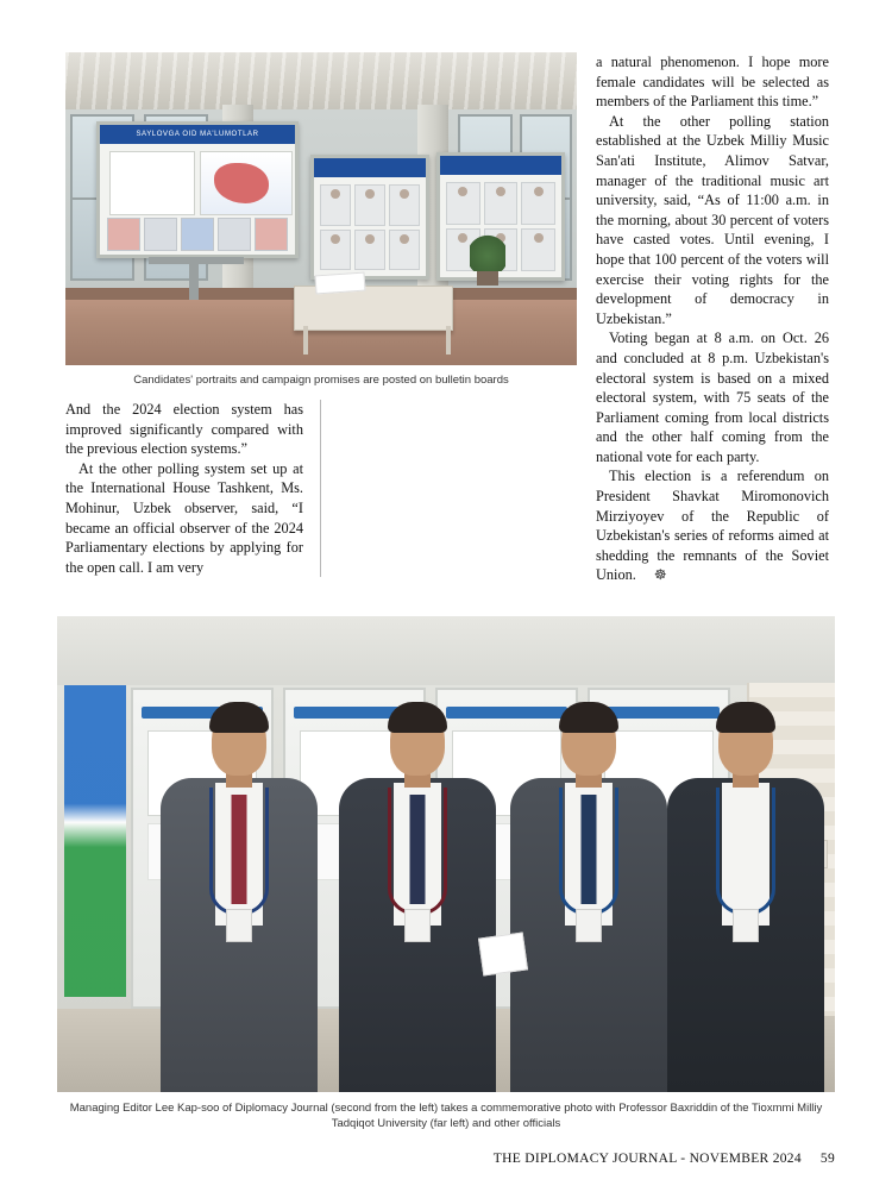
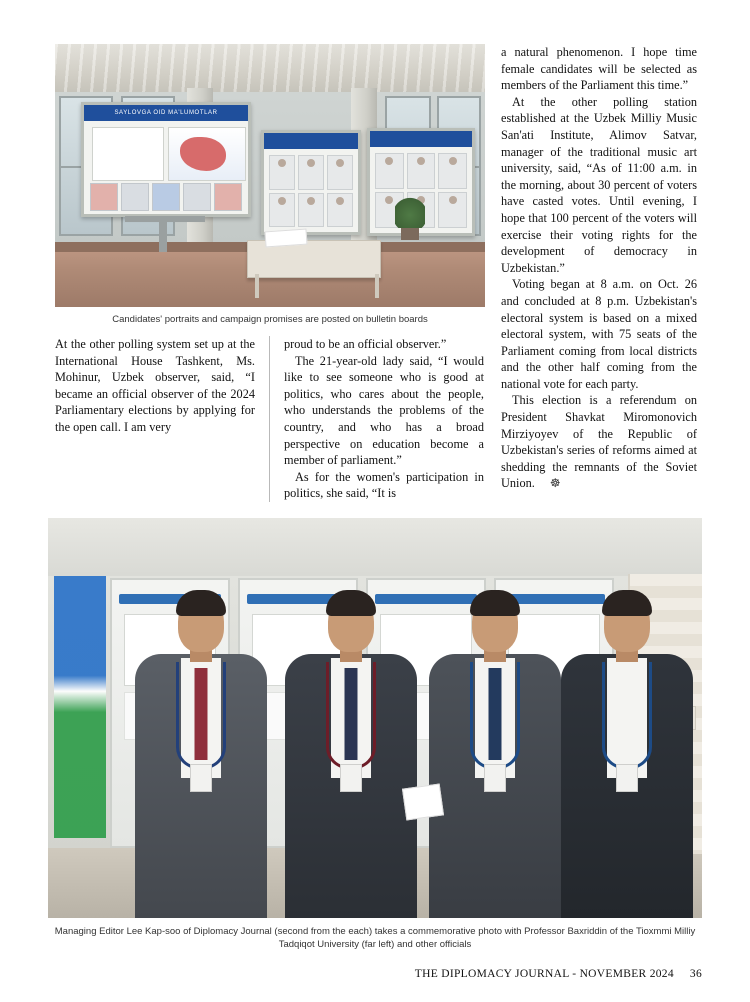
  Candidates' portraits and campaign promises are posted on bulletin boards
- And the 2024 election system has improved significantly compared with the previous election systems.”
  At the other polling system set up at the International House Tashkent, Ms. Mohinur, Uzbek observer, said, “I became an official observer of the 2024 Parliamentary elections by applying for the open call. I am very
+ proud to be an official observer.”
+ The 21-year-old lady said, “I would like to see someone who is good at politics, who cares about the people, who understands the problems of the country, and who has a broad perspective on education become a member of parliament.”
+ As for the women's participation in politics, she said, “It is
- a natural phenomenon. I hope more female candidates will be selected as members of the Parliament this time.”
+ a natural phenomenon. I hope time female candidates will be selected as members of the Parliament this time.”
  At the other polling station established at the Uzbek Milliy Music San'ati Institute, Alimov Satvar, manager of the traditional music art university, said, “As of 11:00 a.m. in the morning, about 30 percent of voters have casted votes. Until evening, I hope that 100 percent of the voters will exercise their voting rights for the development of democracy in Uzbekistan.”
  Voting began at 8 a.m. on Oct. 26 and concluded at 8 p.m. Uzbekistan's electoral system is based on a mixed electoral system, with 75 seats of the Parliament coming from local districts and the other half coming from the national vote for each party.
  This election is a referendum on President Shavkat Miromonovich Mirziyoyev of the Republic of Uzbekistan's series of reforms aimed at shedding the remnants of the Soviet Union. ☸
- Managing Editor Lee Kap-soo of Diplomacy Journal (second from the left) takes a commemorative photo with Professor Baxriddin of the Tioxmmi Milliy Tadqiqot University (far left) and other officials
+ Managing Editor Lee Kap-soo of Diplomacy Journal (second from the each) takes a commemorative photo with Professor Baxriddin of the Tioxmmi Milliy Tadqiqot University (far left) and other officials
- THE DIPLOMACY JOURNAL - NOVEMBER 2024 59
+ THE DIPLOMACY JOURNAL - NOVEMBER 2024 36
